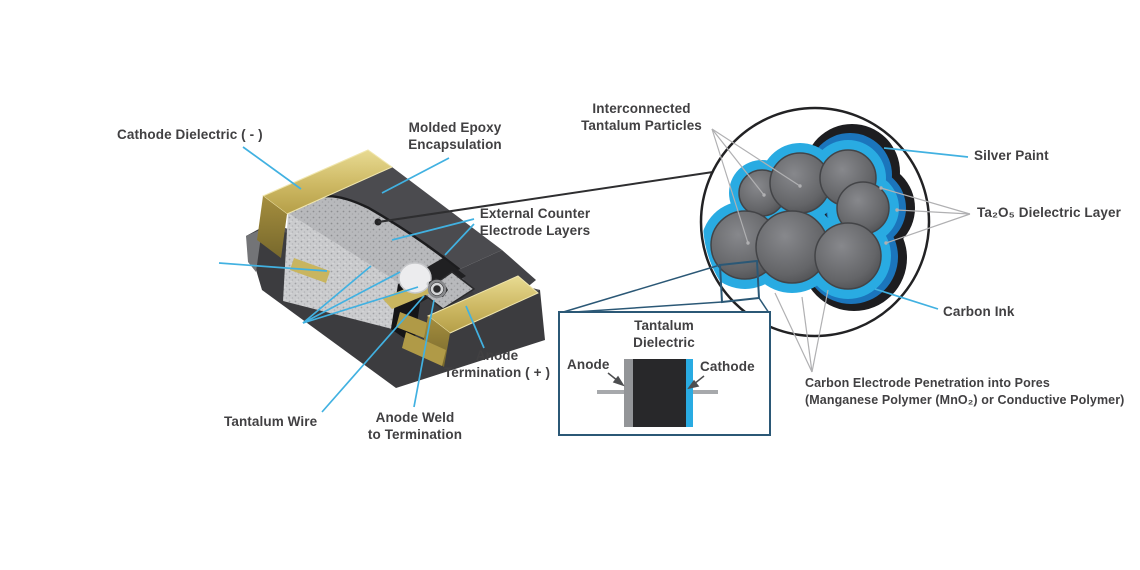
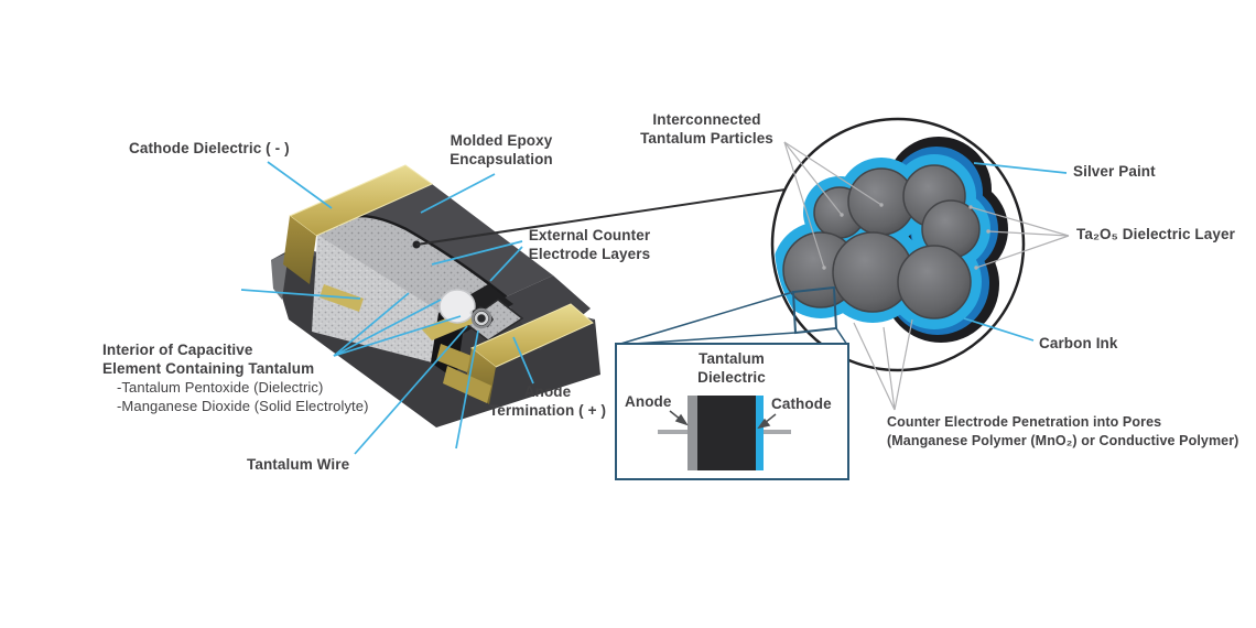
  Cathode Dielectric ( - )
  Molded Epoxy
  Encapsulation
  External Counter
  Electrode Layers
+ Interior of Capacitive
+ Element Containing Tantalum
+ -Tantalum Pentoxide (Dielectric)
+ -Manganese Dioxide (Solid Electrolyte)
  Anode
  Termination ( + )
  Tantalum Wire
- Anode Weld
- to Termination
  Interconnected
  Tantalum Particles
  Silver Paint
  Ta₂O₅ Dielectric Layer
  Carbon Ink
- Carbon Electrode Penetration into Pores
+ Counter Electrode Penetration into Pores
  (Manganese Polymer (MnO₂) or Conductive Polymer)
  Tantalum
  Dielectric
  Anode
  Cathode
